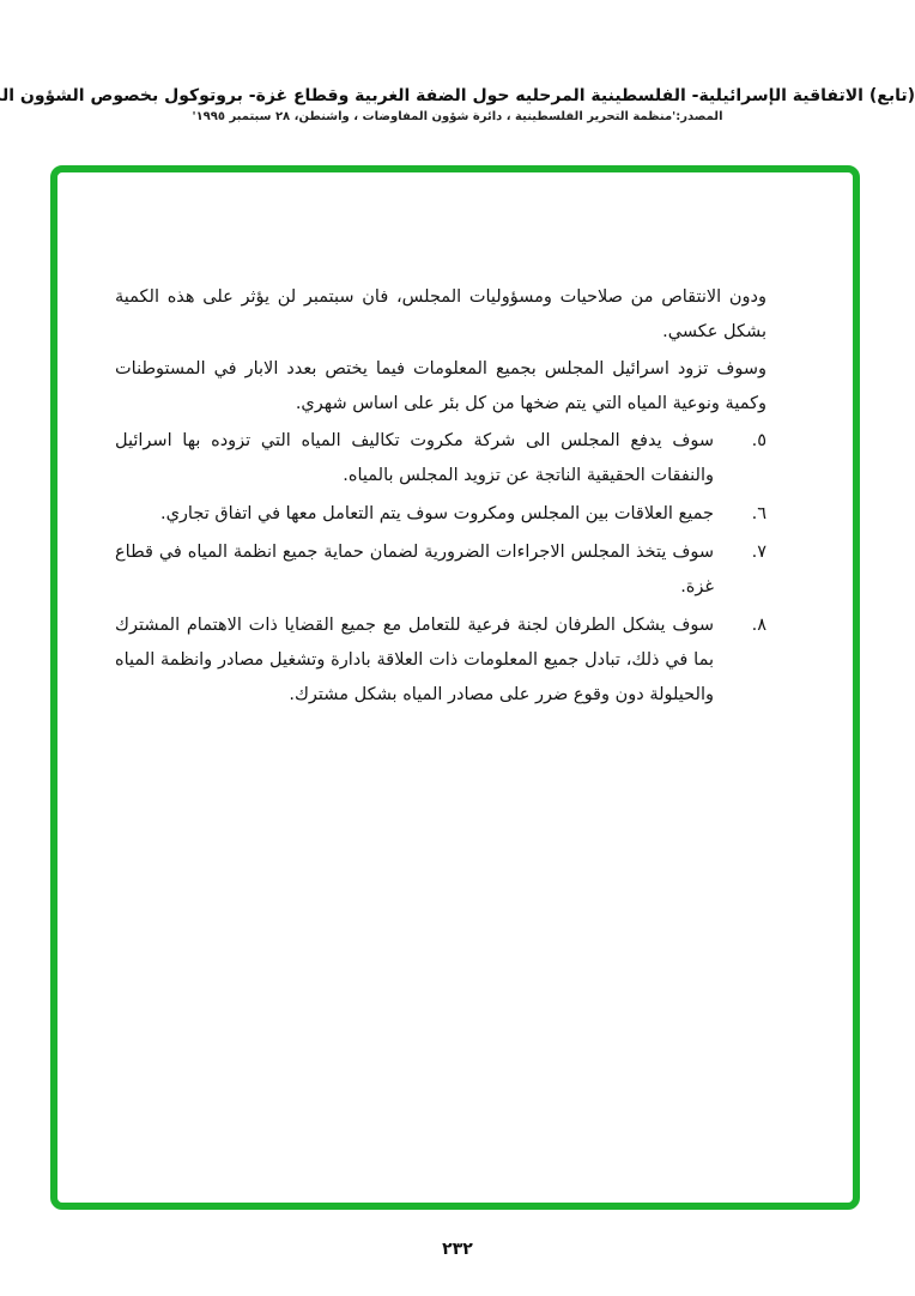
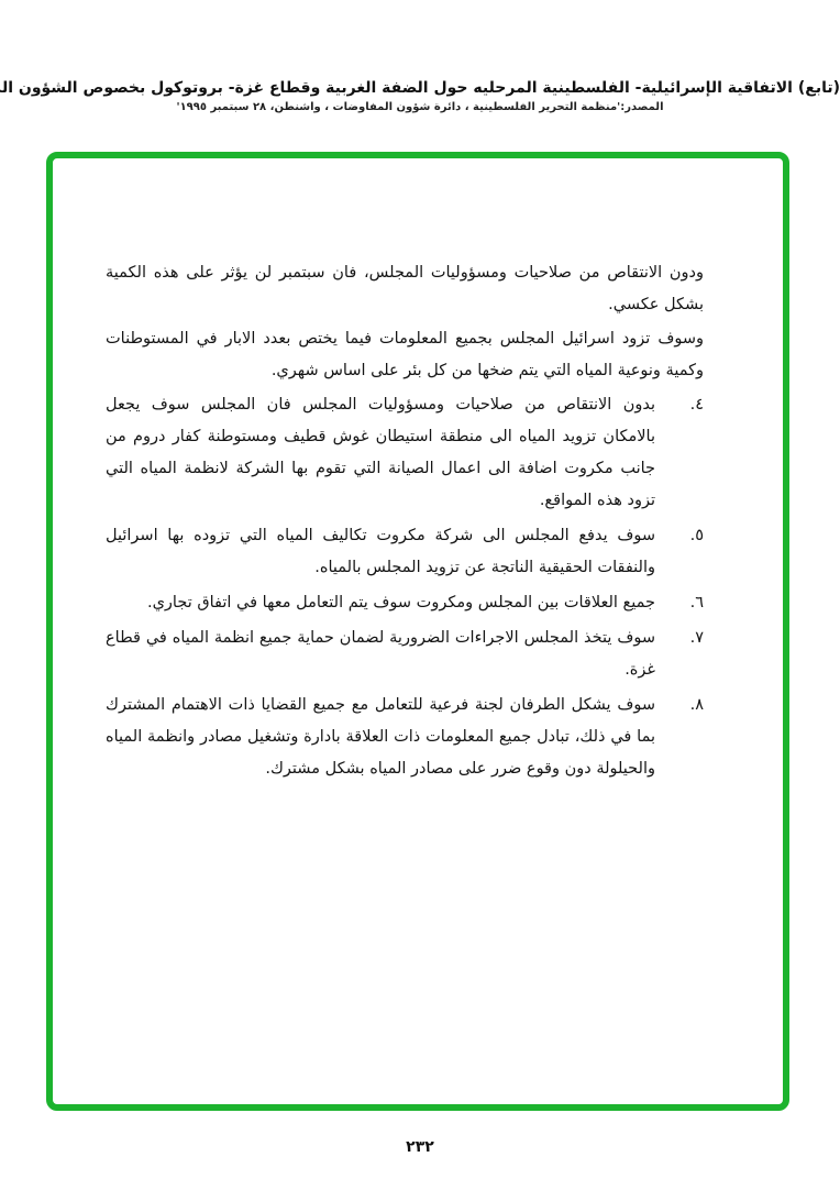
  (تابع) الاتفاقية الإسرائيلية- الفلسطينية المرحليه حول الضفة الغربية وقطاع غزة- بروتوكول بخصوص الشؤون ال
  المصدر:'منظمة التحرير الفلسطينية ، دائرة شؤون المفاوضات ، واشنطن، ٢٨ سبتمبر ١٩٩٥'
  ودون الانتقاص من صلاحيات ومسؤوليات المجلس، فان سبتمبر لن يؤثر على هذه الكمية بشكل عكسي.
  وسوف تزود اسرائيل المجلس بجميع المعلومات فيما يختص بعدد الابار في المستوطنات وكمية ونوعية المياه التي يتم ضخها من كل بئر على اساس شهري.
+ ٤.
+ بدون الانتقاص من صلاحيات ومسؤوليات المجلس فان المجلس سوف يجعل بالامكان تزويد المياه الى منطقة استيطان غوش قطيف ومستوطنة كفار دروم من جانب مكروت اضافة الى اعمال الصيانة التي تقوم بها الشركة لانظمة المياه التي تزود هذه المواقع.
  ٥.
  سوف يدفع المجلس الى شركة مكروت تكاليف المياه التي تزوده بها اسرائيل والنفقات الحقيقية الناتجة عن تزويد المجلس بالمياه.
  ٦.
  جميع العلاقات بين المجلس ومكروت سوف يتم التعامل معها في اتفاق تجاري.
  ٧.
  سوف يتخذ المجلس الاجراءات الضرورية لضمان حماية جميع انظمة المياه في قطاع غزة.
  ٨.
  سوف يشكل الطرفان لجنة فرعية للتعامل مع جميع القضايا ذات الاهتمام المشترك بما في ذلك، تبادل جميع المعلومات ذات العلاقة بادارة وتشغيل مصادر وانظمة المياه والحيلولة دون وقوع ضرر على مصادر المياه بشكل مشترك.
  ٢٣٢
